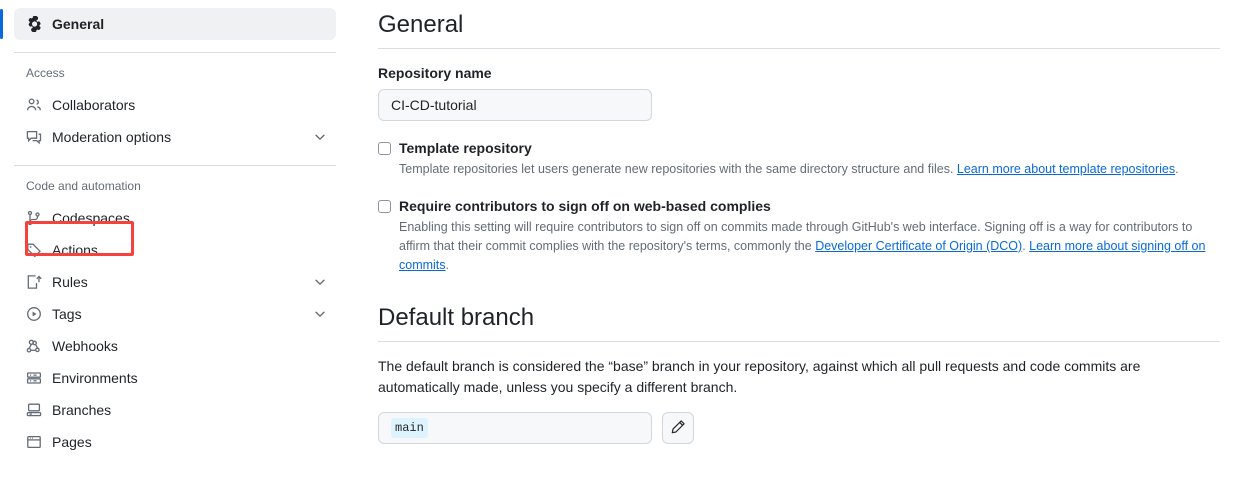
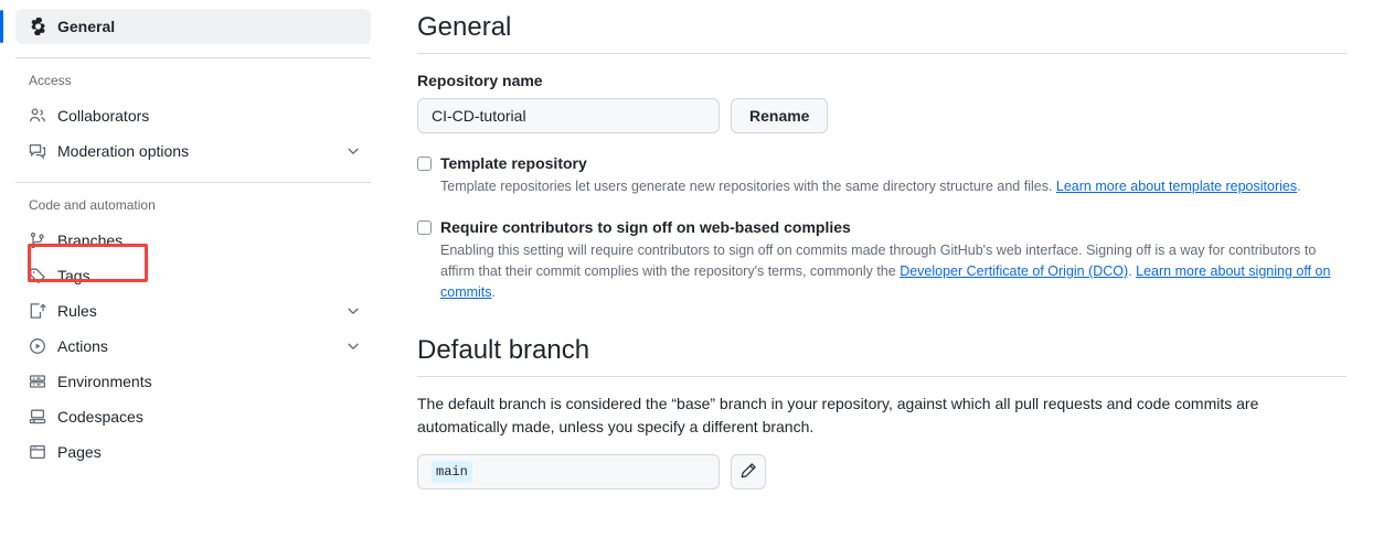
  General
  Access
  Collaborators
  Moderation options
  Code and automation
- Codespaces
+ Branches
- Actions
+ Tags
  Rules
- Tags
+ Actions
- Webhooks
  Environments
- Branches
+ Codespaces
  Pages
  General
  Repository name
  CI-CD-tutorial
+ Rename
  Template repository
  Template repositories let users generate new repositories with the same directory structure and files. Learn more about template repositories.
  Require contributors to sign off on web-based complies
  Enabling this setting will require contributors to sign off on commits made through GitHub's web interface. Signing off is a way for contributors to affirm that their commit complies with the repository's terms, commonly the Developer Certificate of Origin (DCO). Learn more about signing off on commits.
  Default branch
  The default branch is considered the “base” branch in your repository, against which all pull requests and code commits are automatically made, unless you specify a different branch.
  main
